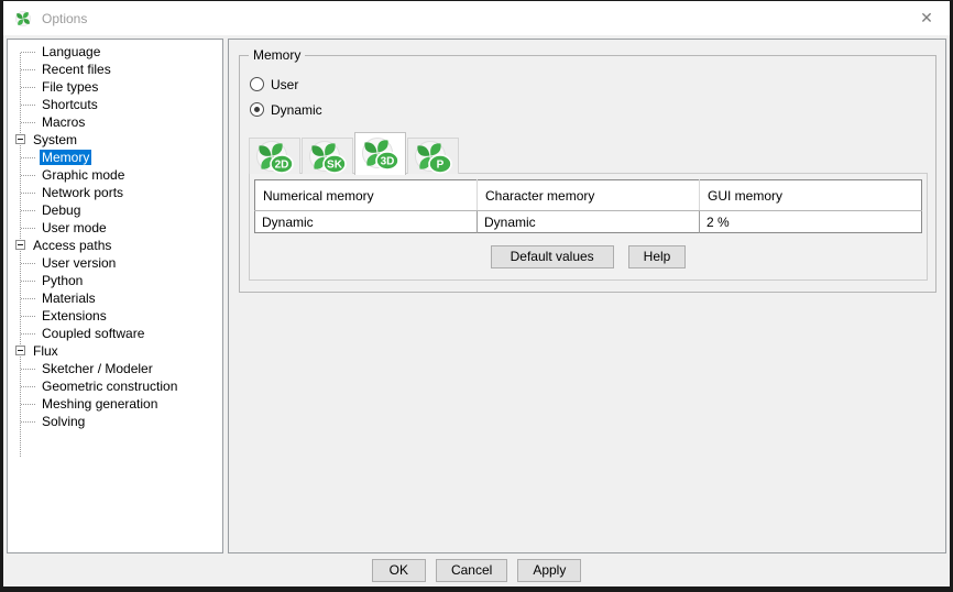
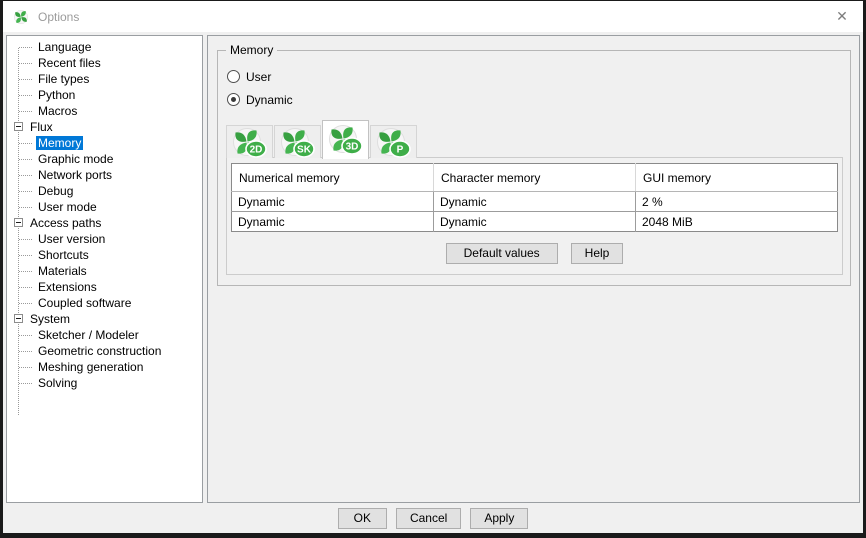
  Options
  ✕
  Language
  Recent files
  File types
- Shortcuts
+ Python
  Macros
- System
+ Flux
  Memory
  Graphic mode
  Network ports
  Debug
  User mode
  Access paths
  User version
- Python
+ Shortcuts
  Materials
  Extensions
  Coupled software
- Flux
+ System
  Sketcher / Modeler
  Geometric construction
  Meshing generation
  Solving
  Memory
  User
  Dynamic
  2D
  SK
  3D
  P
  Numerical memory	Character memory	GUI memory
  Dynamic	Dynamic	2 %
+ Dynamic	Dynamic	2048 MiB
  Default values
  Help
  OK
  Cancel
  Apply
